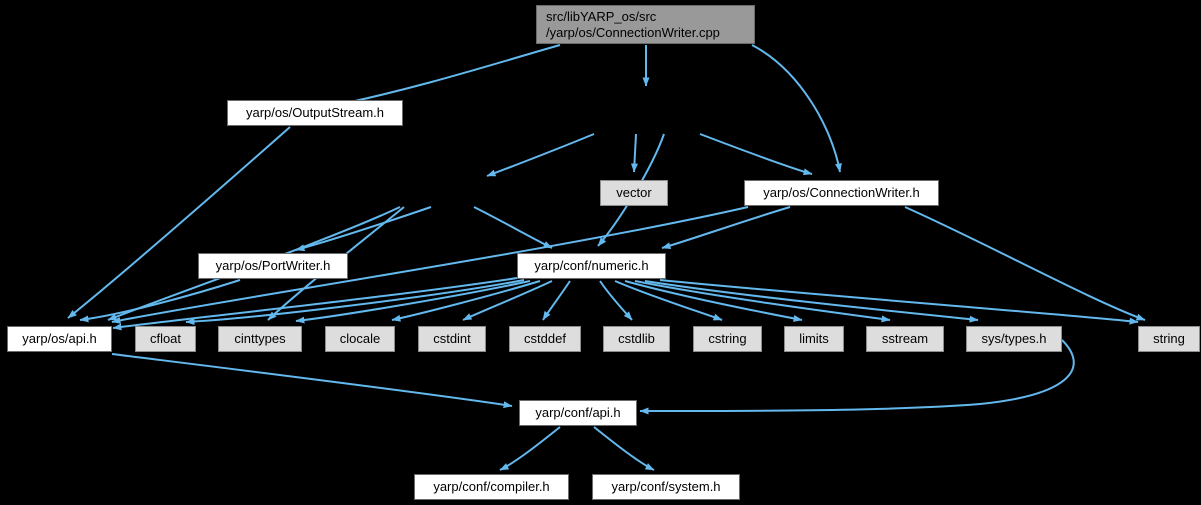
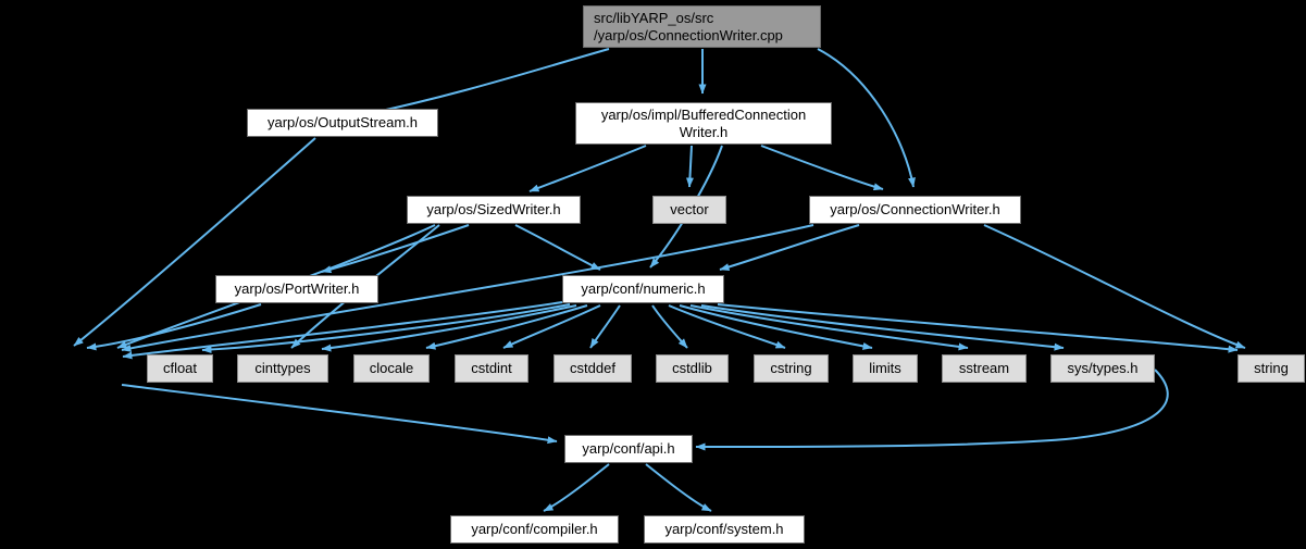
  src/libYARP_os/src
  /yarp/os/ConnectionWriter.cpp
  yarp/os/OutputStream.h
+ yarp/os/impl/BufferedConnection
+ Writer.h
+ yarp/os/SizedWriter.h
  vector
  yarp/os/ConnectionWriter.h
  yarp/os/PortWriter.h
  yarp/conf/numeric.h
- yarp/os/api.h
  cfloat
  cinttypes
  clocale
  cstdint
  cstddef
  cstdlib
  cstring
  limits
  sstream
  sys/types.h
  string
  yarp/conf/api.h
  yarp/conf/compiler.h
  yarp/conf/system.h
